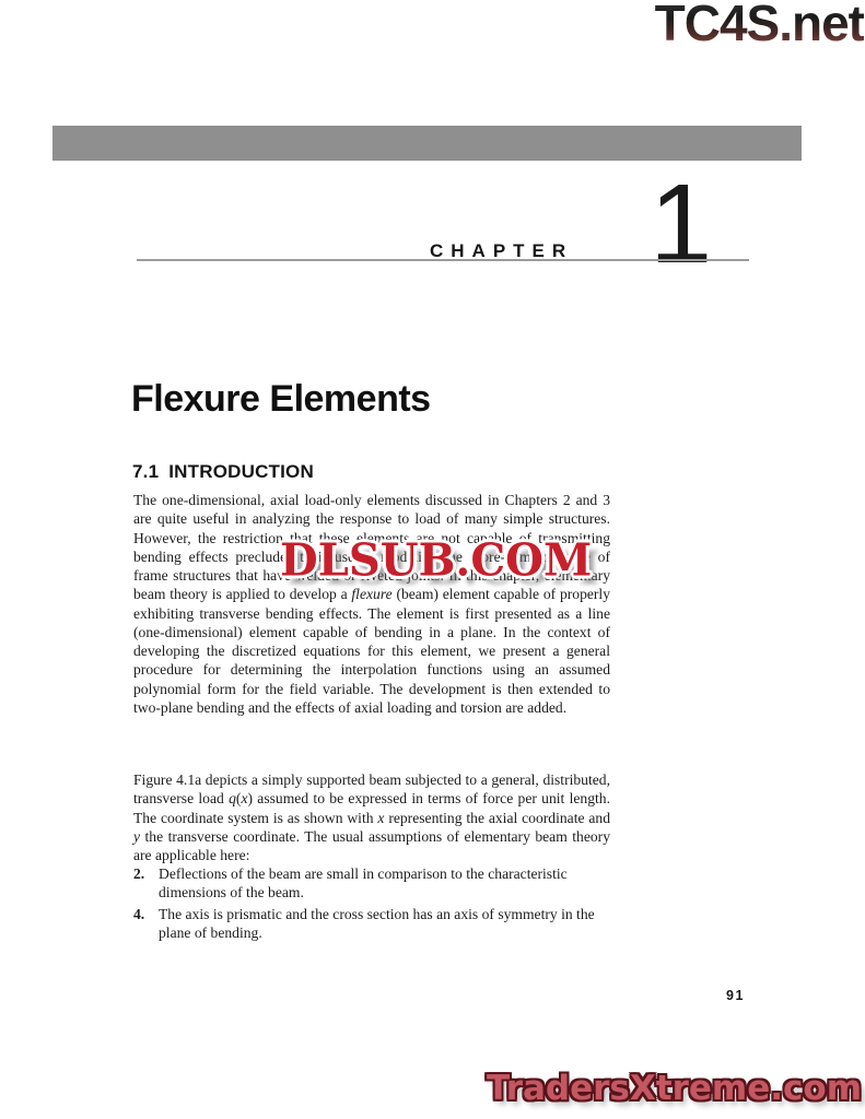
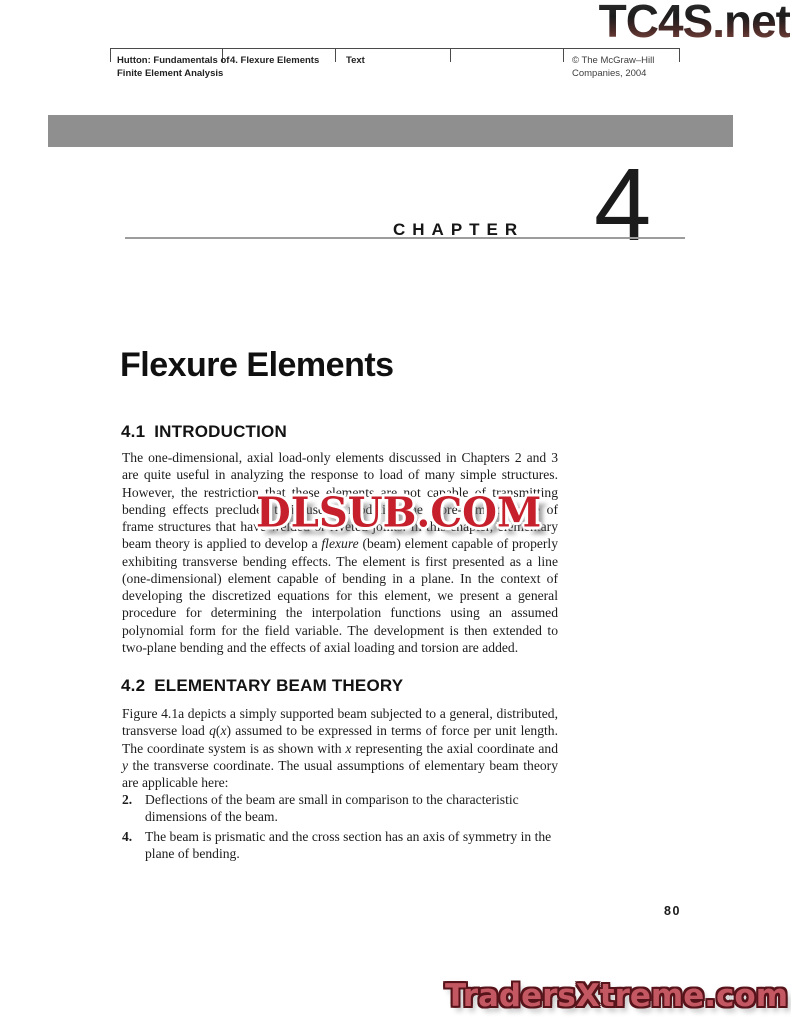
  TC4S.net
+ Hutton: Fundamentals of
+ Finite Element Analysis
+ 4. Flexure Elements
+ Text
+ © The McGraw–Hill
+ Companies, 2004
  CHAPTER
- 1
+ 4
  Flexure Elements
- 7.1 INTRODUCTION
+ 4.1 INTRODUCTION
  The one-dimensional, axial load-only elements discussed in Chapters 2 and 3 are quite useful in analyzing the response to load of many simple structures. However, the restriction that these elements are not capable of transmitting bending effects precludes their use in modeling the more-common case of frame structures that have welded or riveted joints. In this chapter, elementary beam theory is applied to develop a flexure (beam) element capable of properly exhibiting transverse bending effects. The element is first presented as a line (one-dimensional) element capable of bending in a plane. In the context of developing the discretized equations for this element, we present a general procedure for determining the interpolation functions using an assumed polynomial form for the field variable. The development is then extended to two-plane bending and the effects of axial loading and torsion are added.
  DLSUB.COM
+ 4.2 ELEMENTARY BEAM THEORY
  Figure 4.1a depicts a simply supported beam subjected to a general, distributed, transverse load q(x) assumed to be expressed in terms of force per unit length. The coordinate system is as shown with x representing the axial coordinate and y the transverse coordinate. The usual assumptions of elementary beam theory are applicable here:
  2.
  Deflections of the beam are small in comparison to the characteristic dimensions of the beam.
  4.
- The axis is prismatic and the cross section has an axis of symmetry in the plane of bending.
+ The beam is prismatic and the cross section has an axis of symmetry in the plane of bending.
- 91
+ 80
  TradersXtreme.com
